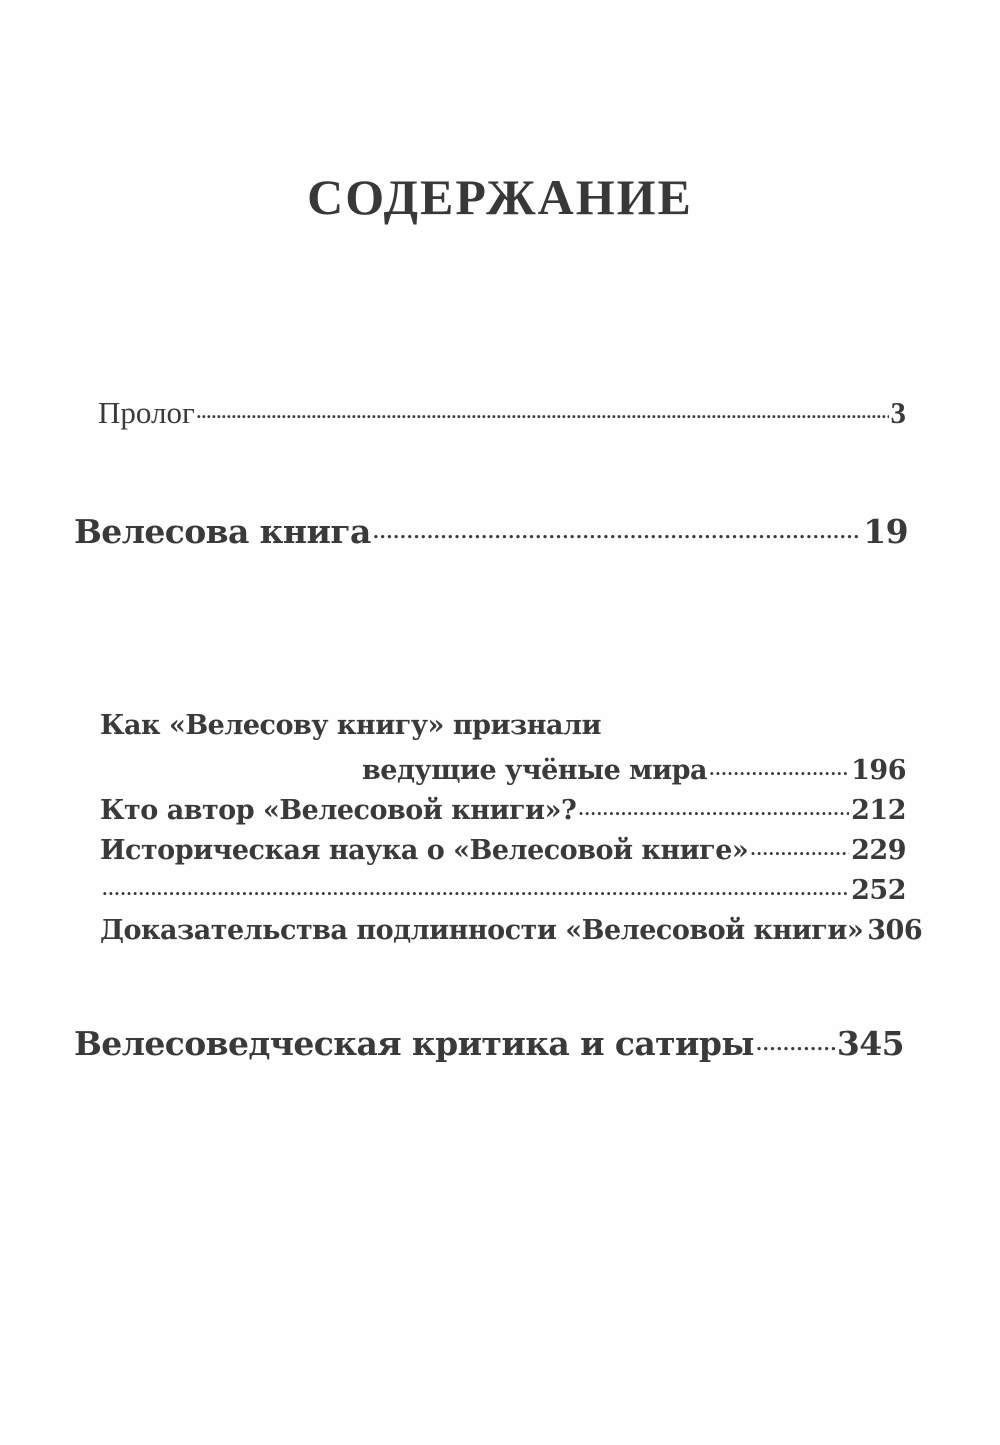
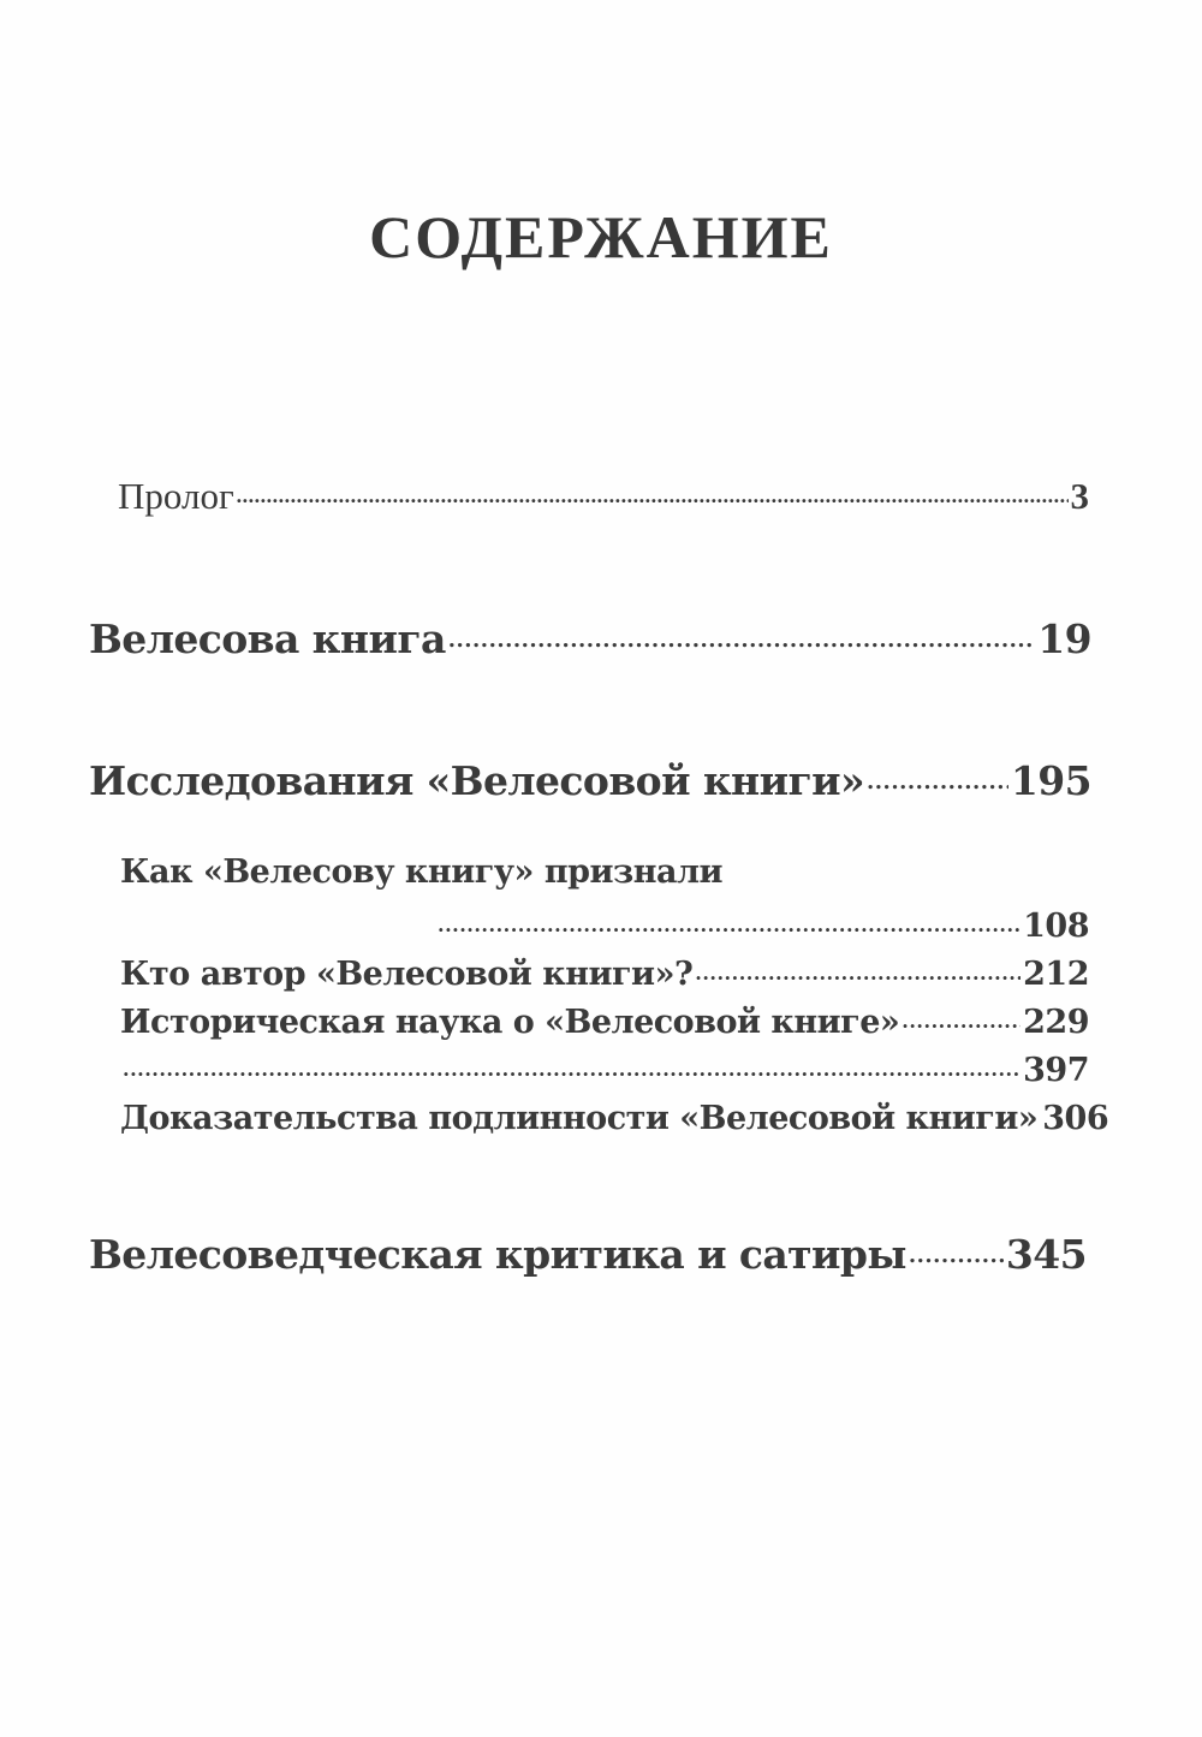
  СОДЕРЖАНИЕ
  Пролог
  3
  Велесова книга
  19
+ Исследования «Велесовой книги»
+ 195
  Как «Велесову книгу» признали
- ведущие учёные мира
- 196
+ 108
  Кто автор «Велесовой книги»?
  212
  Историческая наука о «Велесовой книге»
  229
- 252
+ 397
  Доказательства подлинности «Велесовой книги»
  306
  Велесоведческая критика и сатиры
  345
